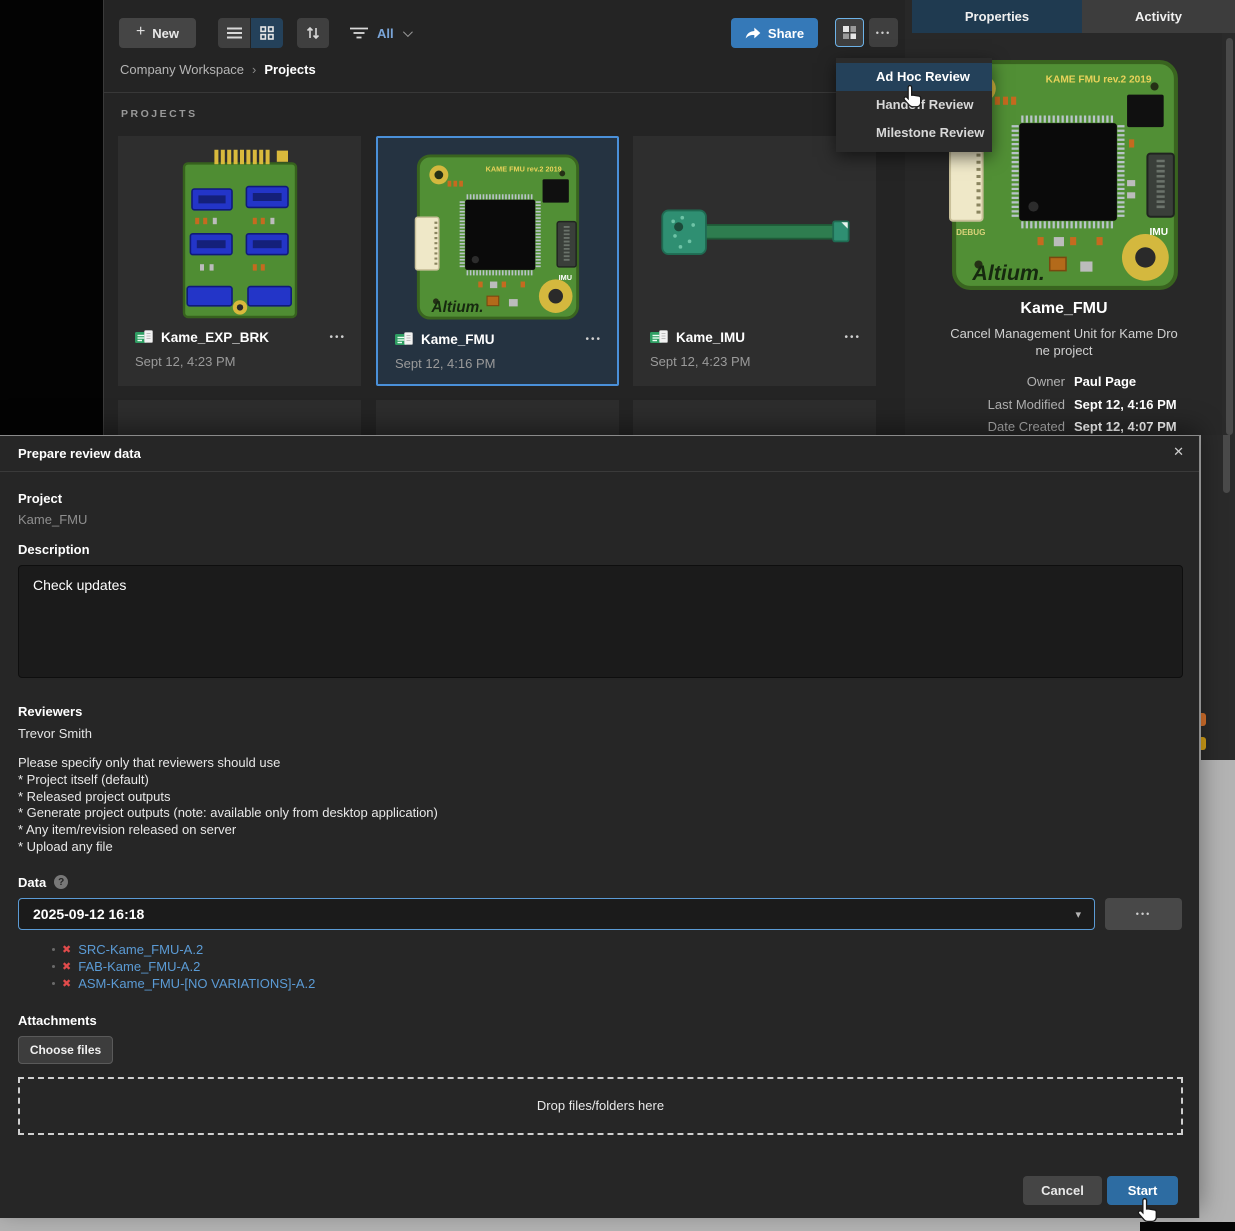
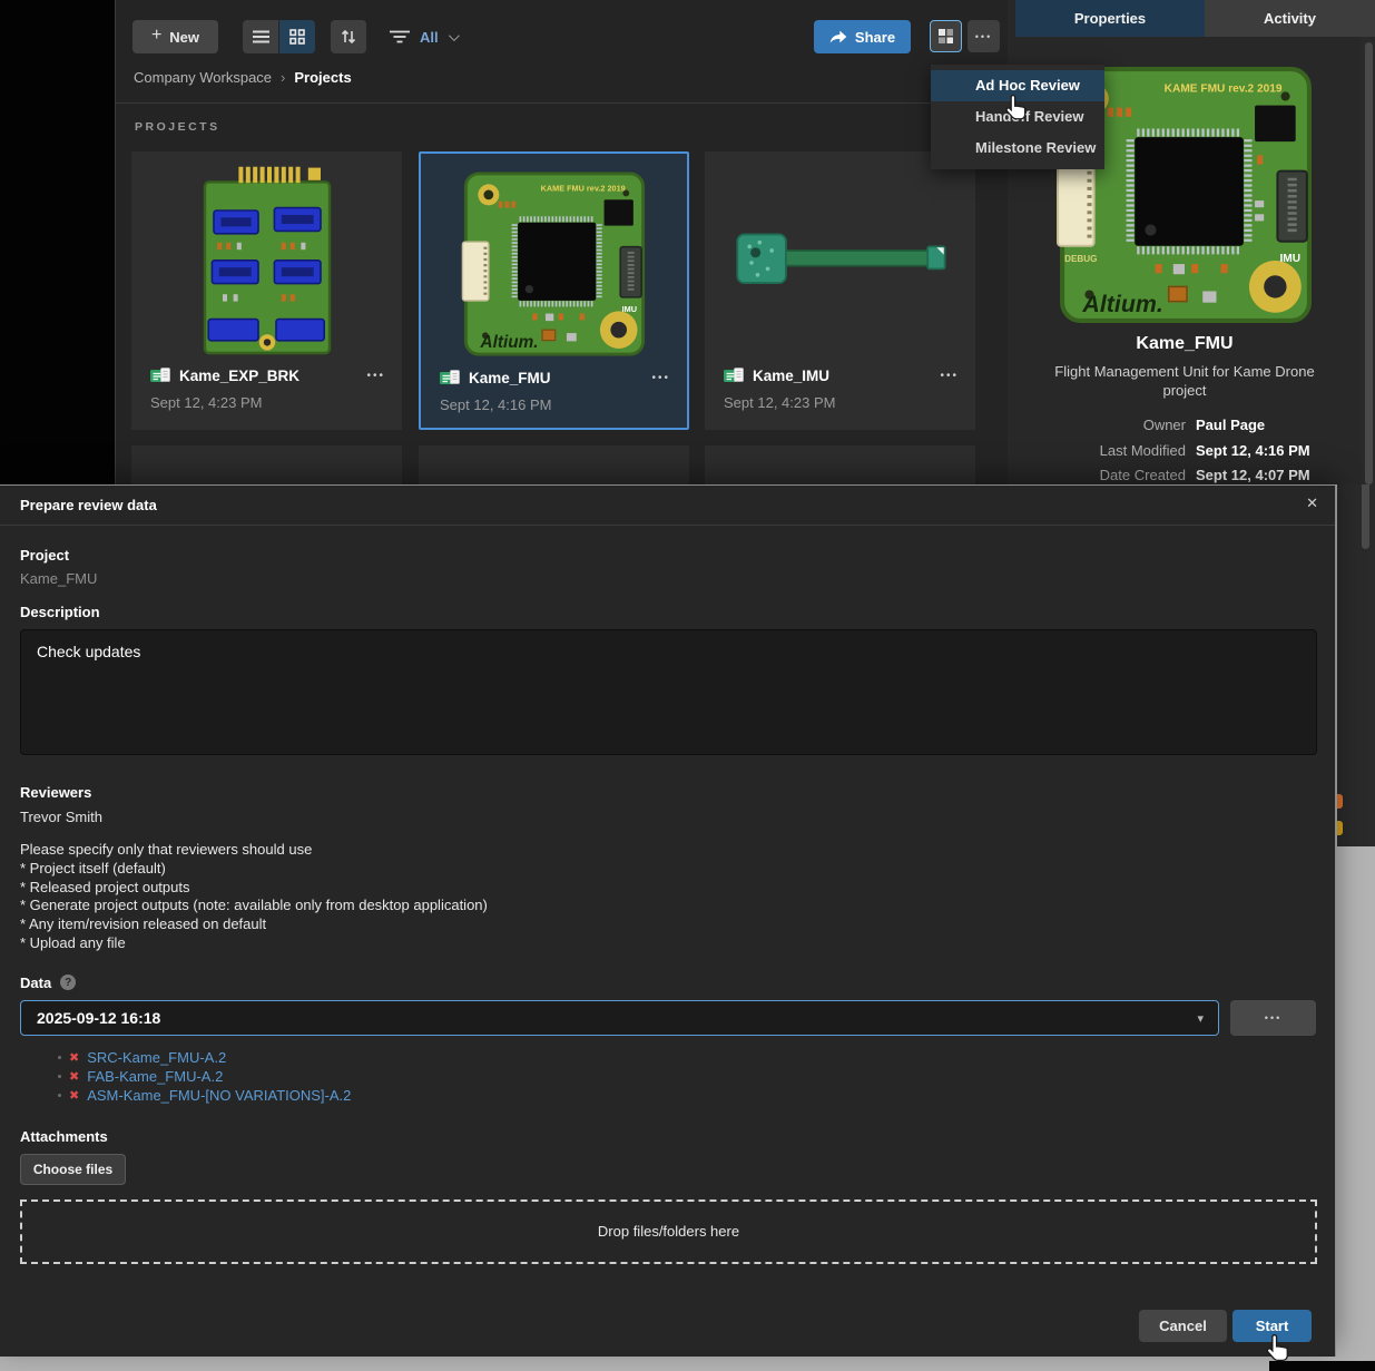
  +
  New
  All
  Share
  •••
  Company Workspace
  ›
  Projects
  PROJECTS
  Kame_EXP_BRK
  •••
  Sept 12, 4:23 PM
  KAME FMU rev.2 2019
  IMU
  Altium.
  Kame_FMU
  •••
  Sept 12, 4:16 PM
  Kame_IMU
  •••
  Sept 12, 4:23 PM
  Properties
  Activity
  KAME FMU rev.2 2019
  DEBUG
  IMU
  Altium.
  Kame_FMU
- Cancel Management Unit for Kame Drone project
+ Flight Management Unit for Kame Drone project
  Owner
  Paul Page
  Last Modified
  Sept 12, 4:16 PM
  Date Created
  Sept 12, 4:07 PM
  Ad Hoc Review
  Handf Review
  Milestone Review
  Prepare review data
  ✕
  Project
  Kame_FMU
  Description
  Check updates
  Reviewers
  Trevor Smith
  Please specify only that reviewers should use
  * Project itself (default)
  * Released project outputs
  * Generate project outputs (note: available only from desktop application)
- * Any item/revision released on server
+ * Any item/revision released on default
  * Upload any file
  Data
  ?
  2025-09-12 16:18
  ▾
  •••
  ✖
  SRC-Kame_FMU-A.2
  ✖
  FAB-Kame_FMU-A.2
  ✖
  ASM-Kame_FMU-[NO VARIATIONS]-A.2
  Attachments
  Choose files
  Drop files/folders here
  Cancel
  Start
